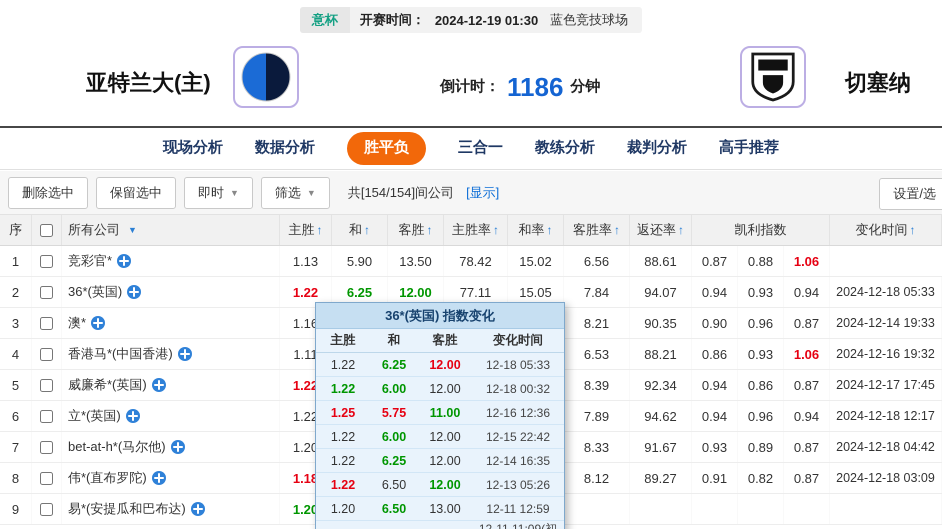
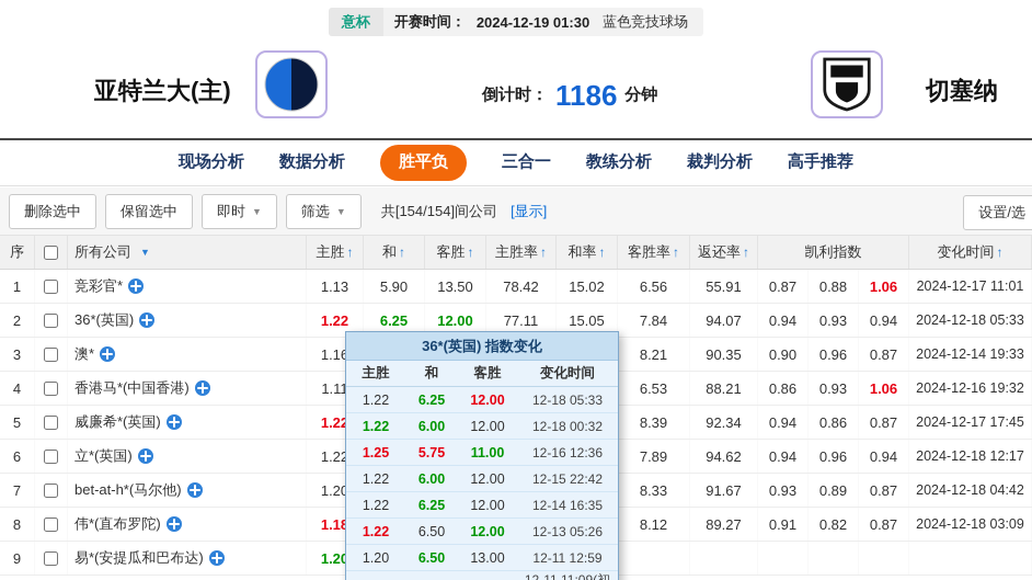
  意杯
  开赛时间：
  2024-12-19 01:30
  蓝色竞技球场
  亚特兰大(主)
  倒计时：
  1186
  分钟
  切塞纳
  现场分析
  数据分析
  胜平负
  三合一
  教练分析
  裁判分析
  高手推荐
  删除选中
  保留选中
  即时
  ▼
  筛选
  ▼
  共[154/154]间公司
  [显示]
  设置/选
  序
  所有公司
  ▼
  主胜
  ↑
  和
  ↑
  客胜
  ↑
  主胜率
  ↑
  和率
  ↑
  客胜率
  ↑
  返还率
  ↑
  凯利指数
  变化时间
  ↑
  1
  竞彩官*
  1.13
  5.90
  13.50
  78.42
  15.02
  6.56
- 88.61
+ 55.91
  0.87
  0.88
  1.06
+ 2024-12-17 11:01
  2
  36*(英国)
  1.22
  6.25
  12.00
  77.11
  15.05
  7.84
  94.07
  0.94
  0.93
  0.94
  2024-12-18 05:33
  3
  澳*
  1.1
  8.21
  90.35
  0.90
  0.96
  0.87
  2024-12-14 19:33
  4
  香港马*(中国香港)
  1.1
  6.53
  88.21
  0.86
  0.93
  1.06
  2024-12-16 19:32
  5
  威廉希*(英国)
  1.2
  8.39
  92.34
  0.94
  0.86
  0.87
  2024-12-17 17:45
  6
  立*(英国)
  1.2
  7.89
  94.62
  0.94
  0.96
  0.94
  2024-12-18 12:17
  7
  bet-at-h*(马尔他)
  1.2
  8.33
  91.67
  0.93
  0.89
  0.87
  2024-12-18 04:42
  8
  伟*(直布罗陀)
  1.1
  8.12
  89.27
  0.91
  0.82
  0.87
  2024-12-18 03:09
  9
  易*(安提瓜和巴布达)
  1.2
  36*(英国) 指数变化
  主胜
  和
  客胜
  变化时间
  1.22
  6.25
  12.00
  12-18 05:33
  1.22
  6.00
  12.00
  12-18 00:32
  1.25
  5.75
  11.00
  12-16 12:36
  1.22
  6.00
  12.00
  12-15 22:42
  1.22
  6.25
  12.00
  12-14 16:35
  1.22
  6.50
  12.00
  12-13 05:26
  1.20
  6.50
  13.00
  12-11 12:59
